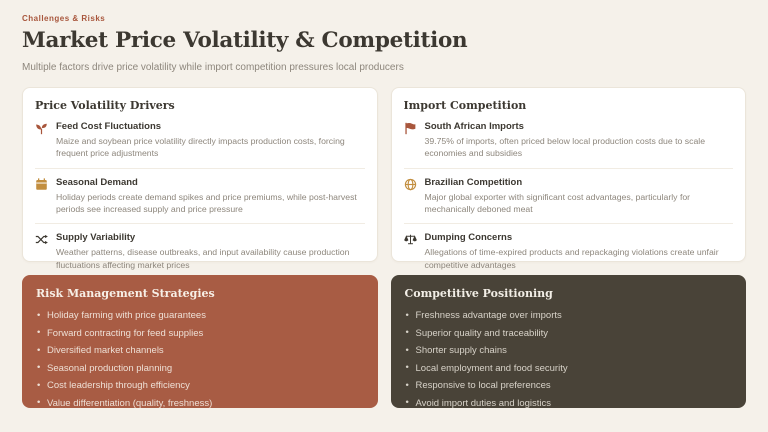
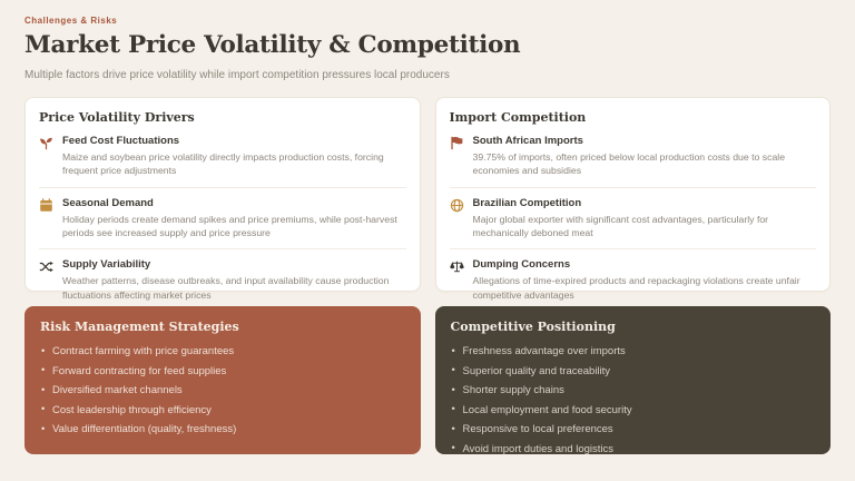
  Challenges & Risks
  Market Price Volatility & Competition
  Multiple factors drive price volatility while import competition pressures local producers
  Price Volatility Drivers
  Feed Cost Fluctuations
  Maize and soybean price volatility directly impacts production costs, forcing frequent price adjustments
  Seasonal Demand
  Holiday periods create demand spikes and price premiums, while post-harvest periods see increased supply and price pressure
  Supply Variability
  Weather patterns, disease outbreaks, and input availability cause production fluctuations affecting market prices
  Import Competition
  South African Imports
  39.75% of imports, often priced below local production costs due to scale economies and subsidies
  Brazilian Competition
  Major global exporter with significant cost advantages, particularly for mechanically deboned meat
  Dumping Concerns
  Allegations of time-expired products and repackaging violations create unfair competitive advantages
  Risk Management Strategies
- Holiday farming with price guarantees
+ Contract farming with price guarantees
  Forward contracting for feed supplies
  Diversified market channels
- Seasonal production planning
  Cost leadership through efficiency
  Value differentiation (quality, freshness)
  Competitive Positioning
  Freshness advantage over imports
  Superior quality and traceability
  Shorter supply chains
  Local employment and food security
  Responsive to local preferences
  Avoid import duties and logistics
